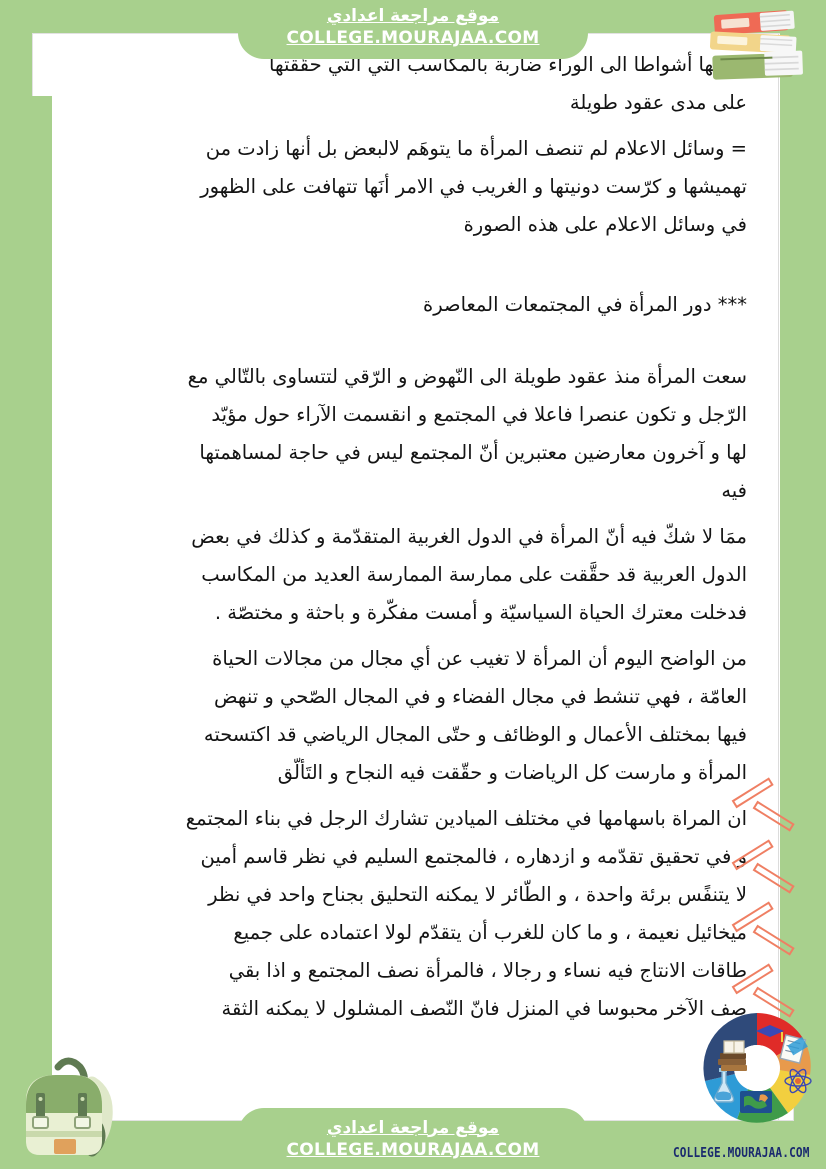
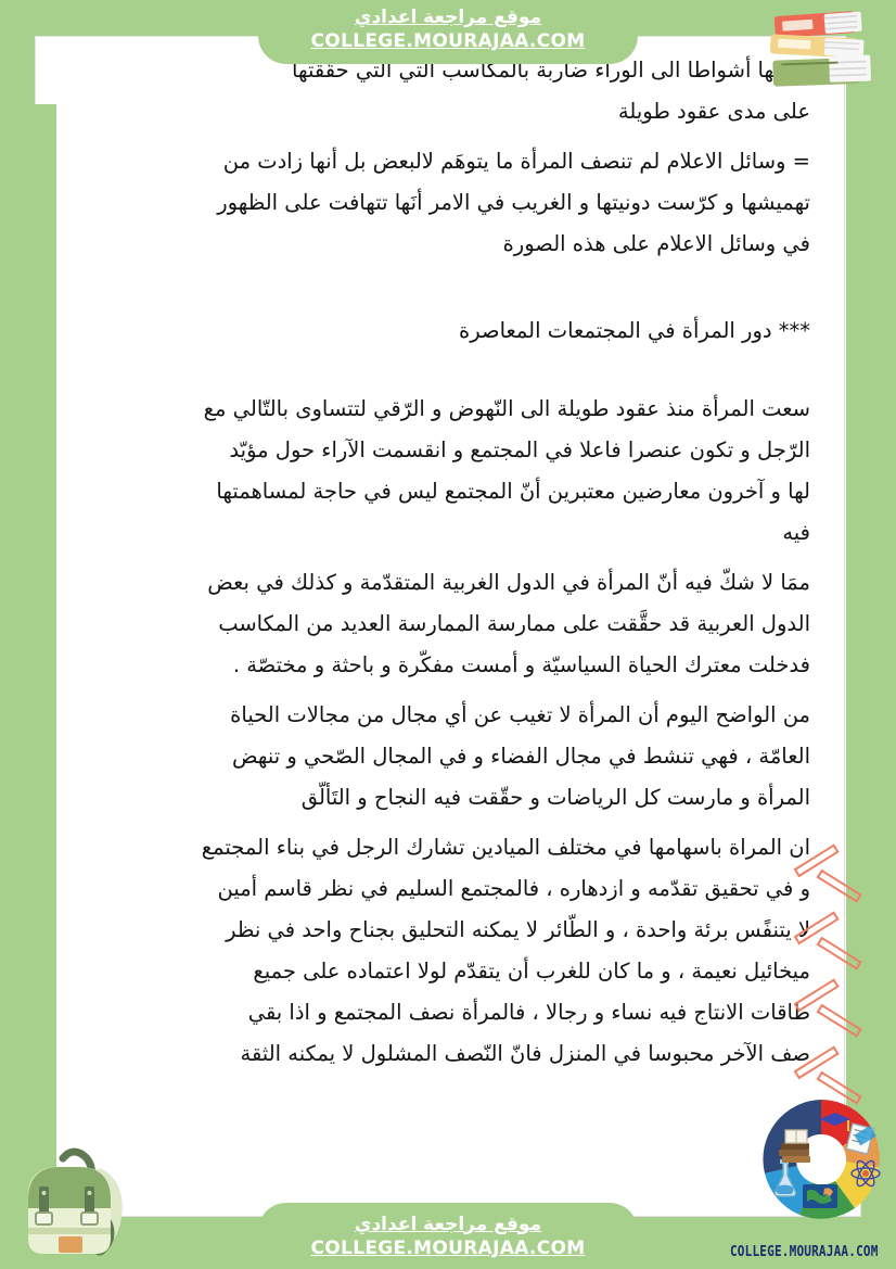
  ها أشواطا الى الوراء ضاربة بالمكاسب التي التي حقّقتها
  على مدى عقود طويلة
  = وسائل الاعلام لم تنصف المرأة ما يتوهَم لالبعض بل أنها زادت من
  تهميشها و كرّست دونيتها و الغريب في الامر أنَها تتهافت على الظهور
  في وسائل الاعلام على هذه الصورة
  *** دور المرأة في المجتمعات المعاصرة
  سعت المرأة منذ عقود طويلة الى النّهوض و الرّقي لتتساوى بالتّالي مع
  الرّجل و تكون عنصرا فاعلا في المجتمع و انقسمت الآراء حول مؤيّد
  لها و آخرون معارضين معتبرين أنّ المجتمع ليس في حاجة لمساهمتها
  فيه
  ممَا لا شكّ فيه أنّ المرأة في الدول الغربية المتقدّمة و كذلك في بعض
  الدول العربية قد حقَّقت على ممارسة الممارسة العديد من المكاسب
  فدخلت معترك الحياة السياسيّة و أمست مفكّرة و باحثة و مختصّة .
  من الواضح اليوم أن المرأة لا تغيب عن أي مجال من مجالات الحياة
  العامّة ، فهي تنشط في مجال الفضاء و في المجال الصّحي و تنهض
- فيها بمختلف الأعمال و الوظائف و حتّى المجال الرياضي قد اكتسحته
  المرأة و مارست كل الرياضات و حقّقت فيه النجاح و التَألّق
  ان المراة باسهامها في مختلف الميادين تشارك الرجل في بناء المجتمع
  و في تحقيق تقدّمه و ازدهاره ، فالمجتمع السليم في نظر قاسم أمين
  لا يتنفًس برئة واحدة ، و الطّائر لا يمكنه التحليق بجناح واحد في نظر
  ميخائيل نعيمة ، و ما كان للغرب أن يتقدّم لولا اعتماده على جميع
  طاقات الانتاج فيه نساء و رجالا ، فالمرأة نصف المجتمع و اذا بقي
  صف الآخر محبوسا في المنزل فانّ النّصف المشلول لا يمكنه الثقة
  موقع مراجعة اعدادي
  COLLEGE.MOURAJAA.COM
  موقع مراجعة اعدادي
  COLLEGE.MOURAJAA.COM
  COLLEGE.MOURAJAA.COM
